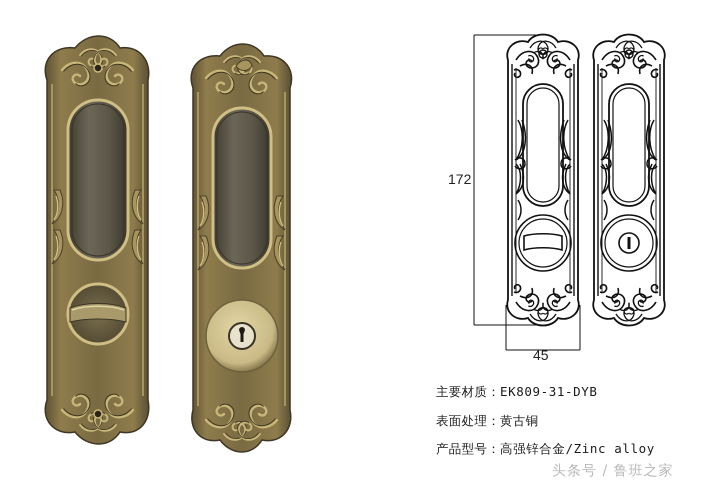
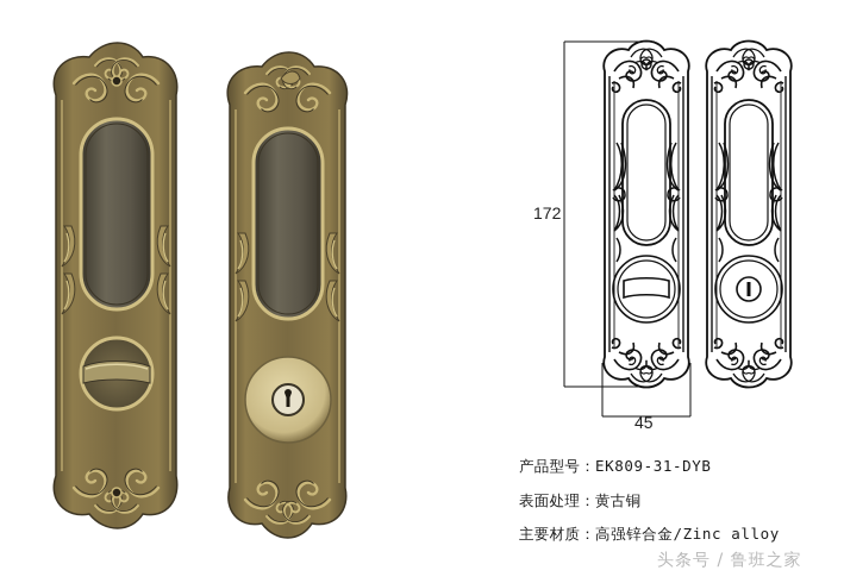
  172
  45
- 主要材质：EK809-31-DYB
+ 产品型号：EK809-31-DYB
  表面处理：黄古铜
- 产品型号：高强锌合金/Zinc alloy
+ 主要材质：高强锌合金/Zinc alloy
  头条号 / 鲁班之家
